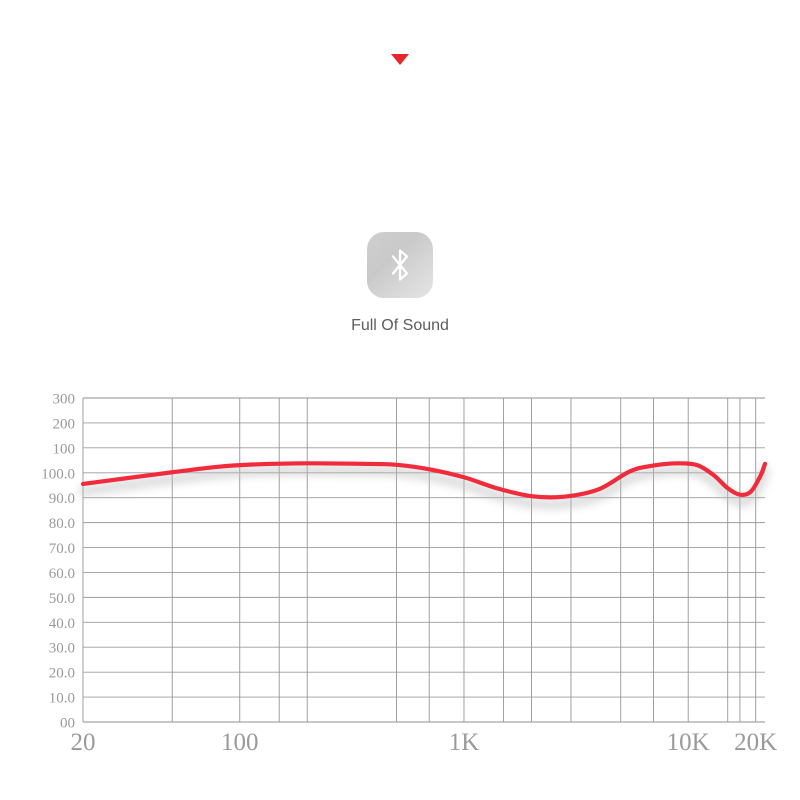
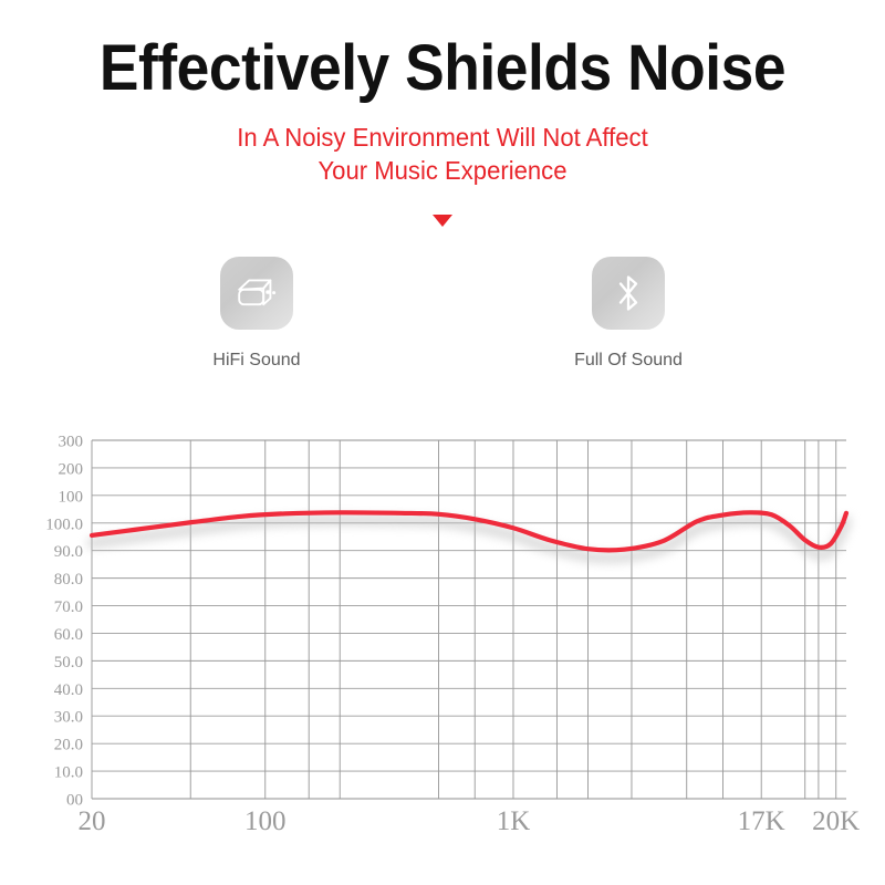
+ Effectively Shields Noise
+ In A Noisy Environment Will Not Affect
+ Your Music Experience
+ HiFi Sound
  Full Of Sound
  300
  200
  100
  100.0
  90.0
  80.0
  70.0
  60.0
  50.0
  40.0
  30.0
  20.0
  10.0
  00
  20
  100
  1K
- 10K
+ 17K
  20K
